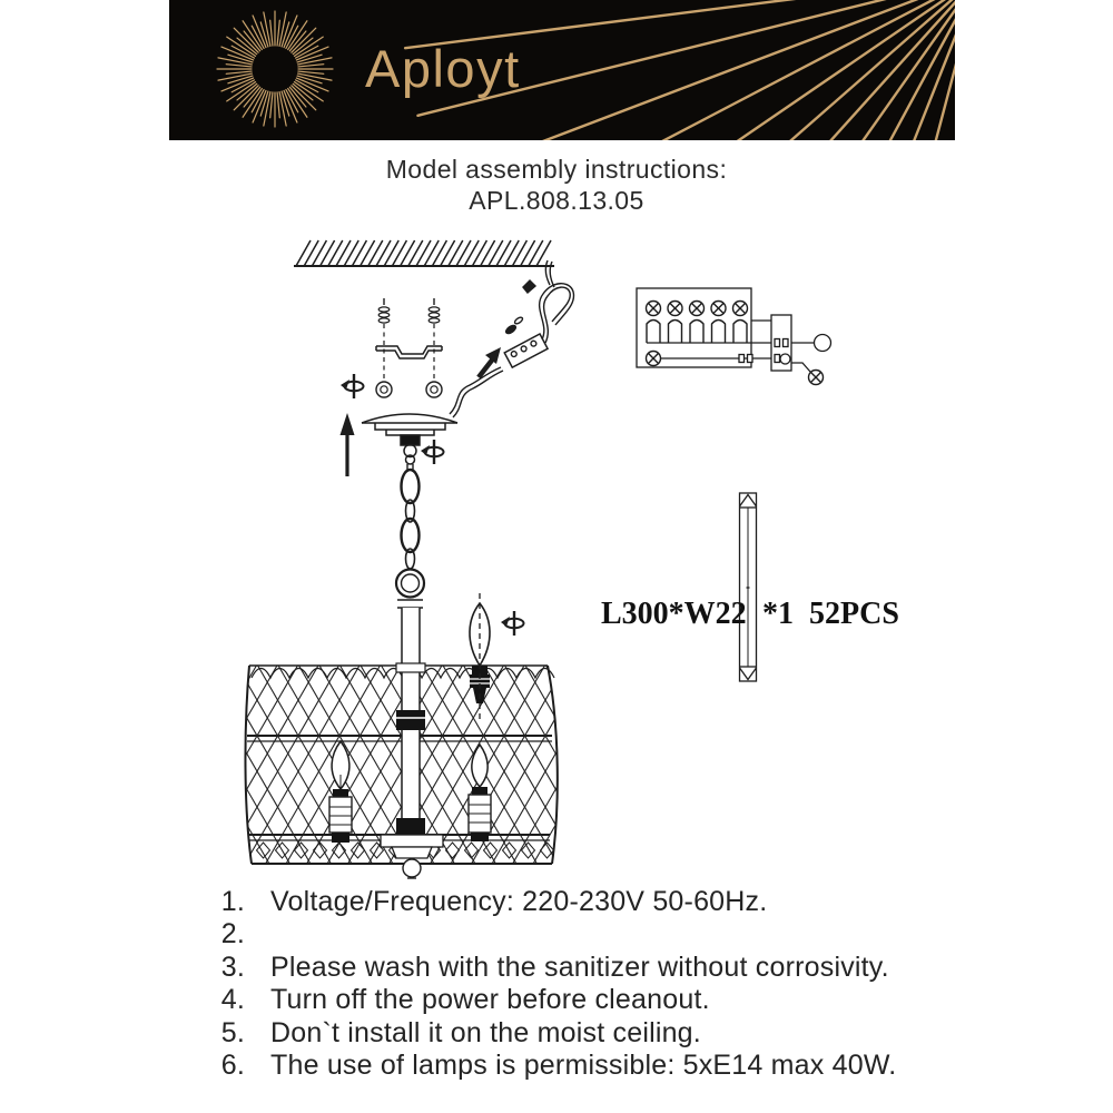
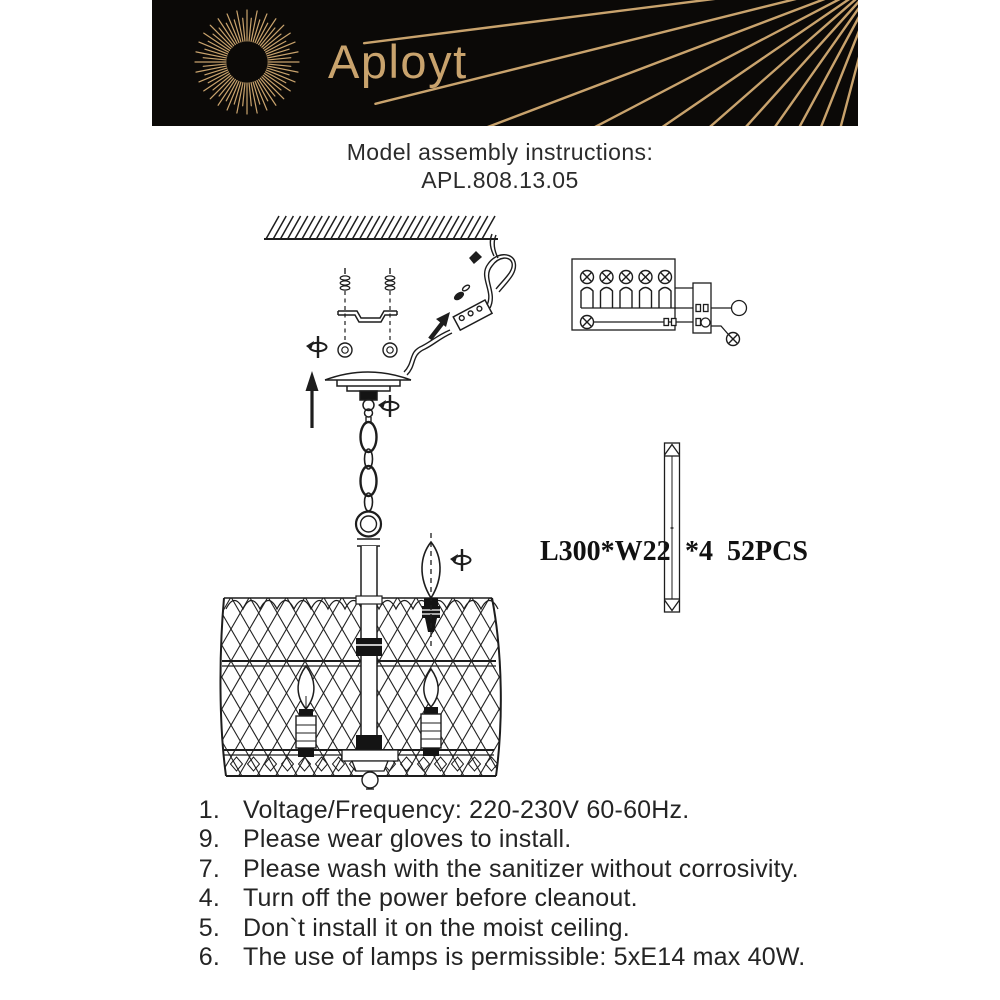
  Aployt
  Model assembly instructions:
  APL.808.13.05
  L300*W22
- *1 52PCS
+ *4 52PCS
  1.
- Voltage/Frequency: 220-230V 50-60Hz.
+ Voltage/Frequency: 220-230V 60-60Hz.
- 2.
+ 9.
+ Please wear gloves to install.
- 3.
+ 7.
  Please wash with the sanitizer without corrosivity.
  4.
  Turn off the power before cleanout.
  5.
  Don`t install it on the moist ceiling.
  6.
  The use of lamps is permissible: 5xE14 max 40W.
